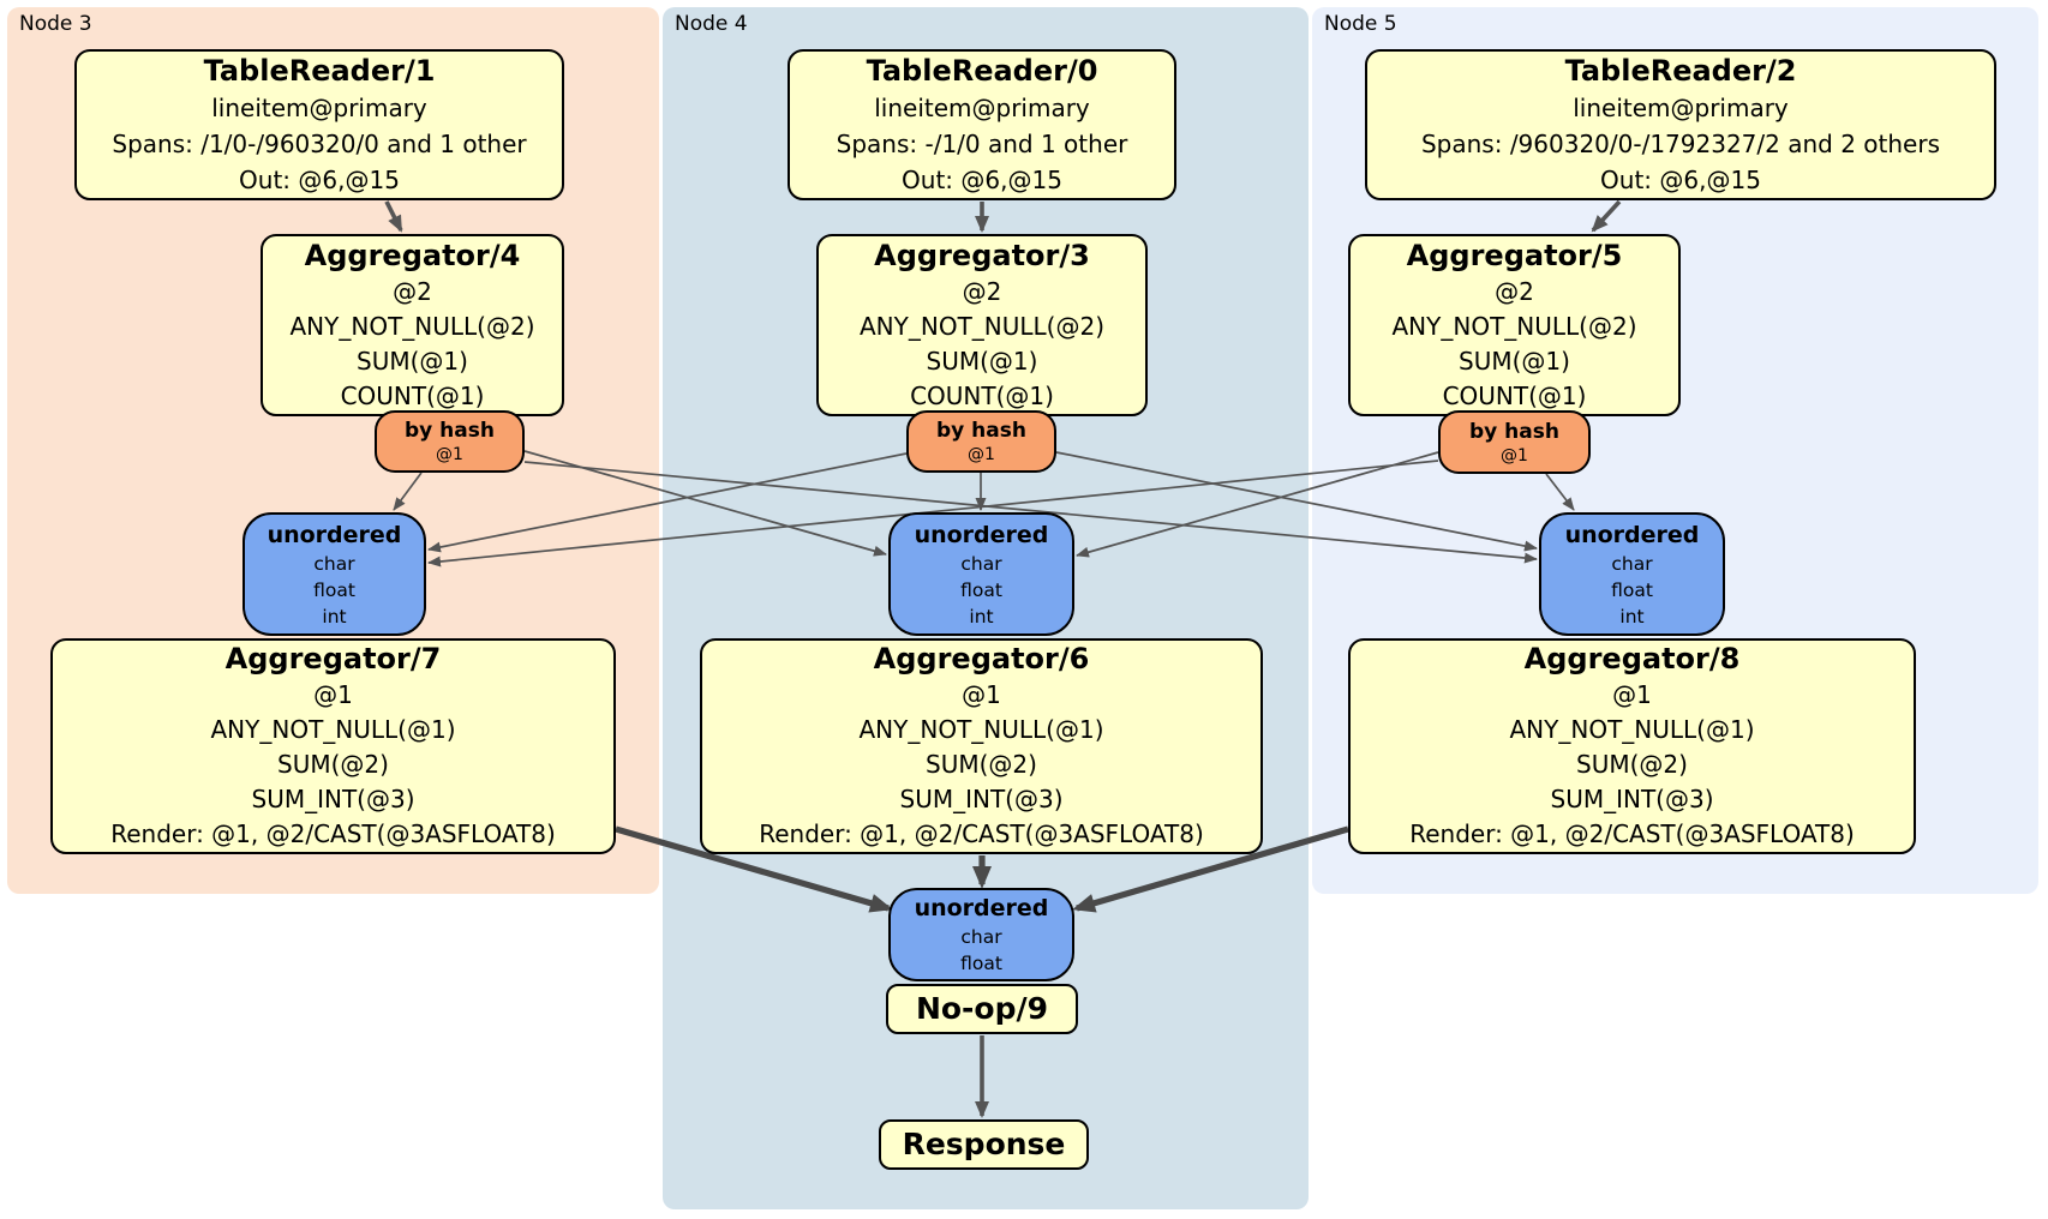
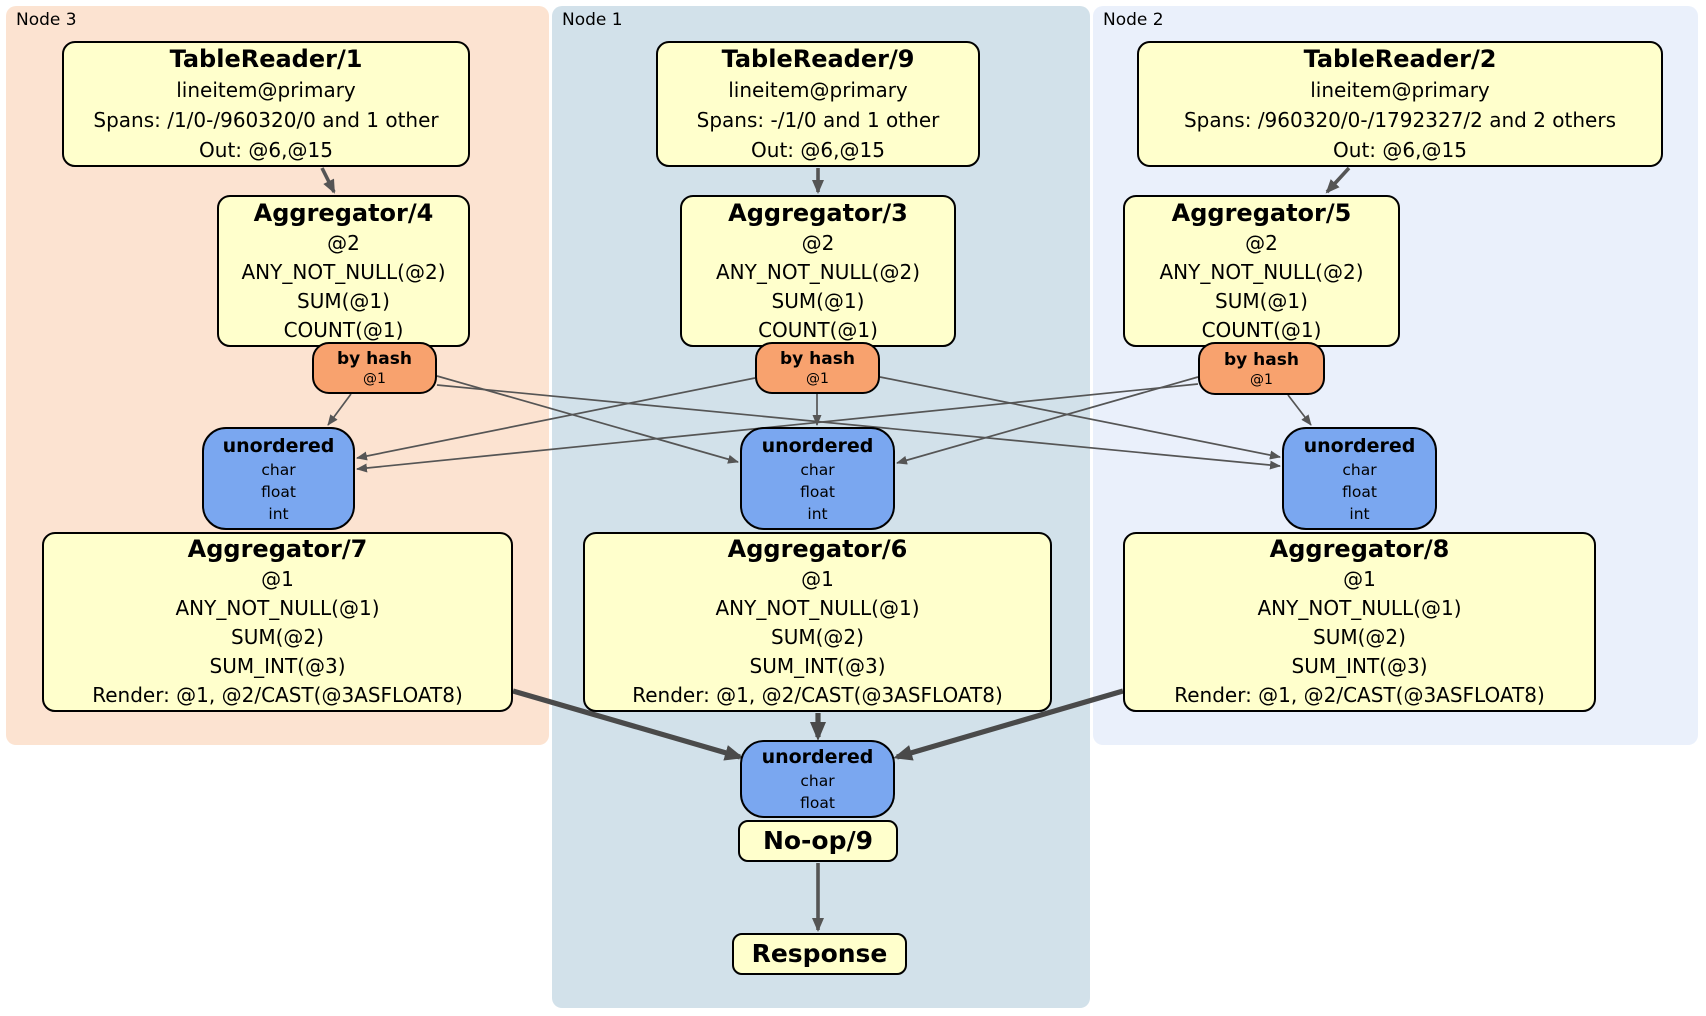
  Node 3
- Node 4
+ Node 1
- Node 5
+ Node 2
  TableReader/1
  lineitem@primary
  Spans: /1/0-/960320/0 and 1 other
  Out: @6,@15
  Aggregator/4
  @2
  ANY_NOT_NULL(@2)
  SUM(@1)
  COUNT(@1)
  by hash
  @1
  unordered
  char
  float
  int
  Aggregator/7
  @1
  ANY_NOT_NULL(@1)
  SUM(@2)
  SUM_INT(@3)
  Render: @1, @2/CAST(@3ASFLOAT8)
- TableReader/0
+ TableReader/9
  lineitem@primary
  Spans: -/1/0 and 1 other
  Out: @6,@15
  Aggregator/3
  @2
  ANY_NOT_NULL(@2)
  SUM(@1)
  COUNT(@1)
  by hash
  @1
  unordered
  char
  float
  int
  Aggregator/6
  @1
  ANY_NOT_NULL(@1)
  SUM(@2)
  SUM_INT(@3)
  Render: @1, @2/CAST(@3ASFLOAT8)
  TableReader/2
  lineitem@primary
  Spans: /960320/0-/1792327/2 and 2 others
  Out: @6,@15
  Aggregator/5
  @2
  ANY_NOT_NULL(@2)
  SUM(@1)
  COUNT(@1)
  by hash
  @1
  unordered
  char
  float
  int
  Aggregator/8
  @1
  ANY_NOT_NULL(@1)
  SUM(@2)
  SUM_INT(@3)
  Render: @1, @2/CAST(@3ASFLOAT8)
  unordered
  char
  float
  No-op/9
  Response
